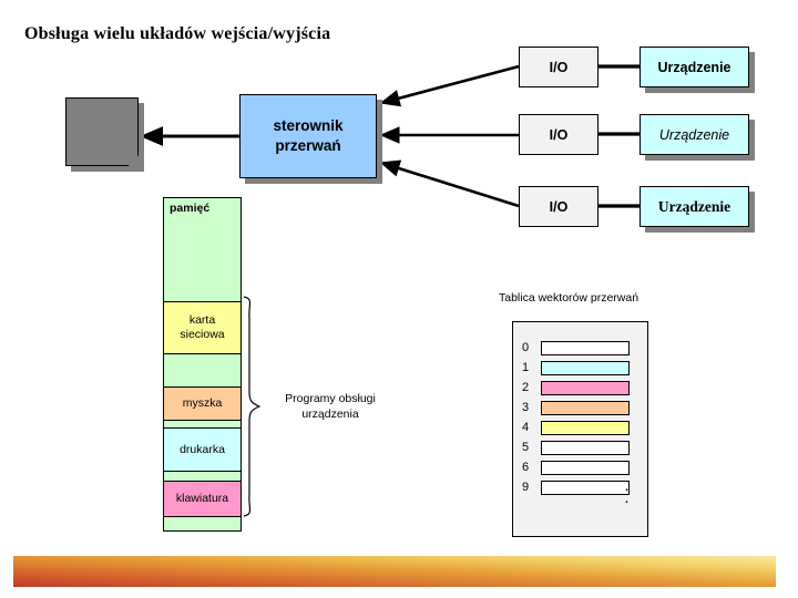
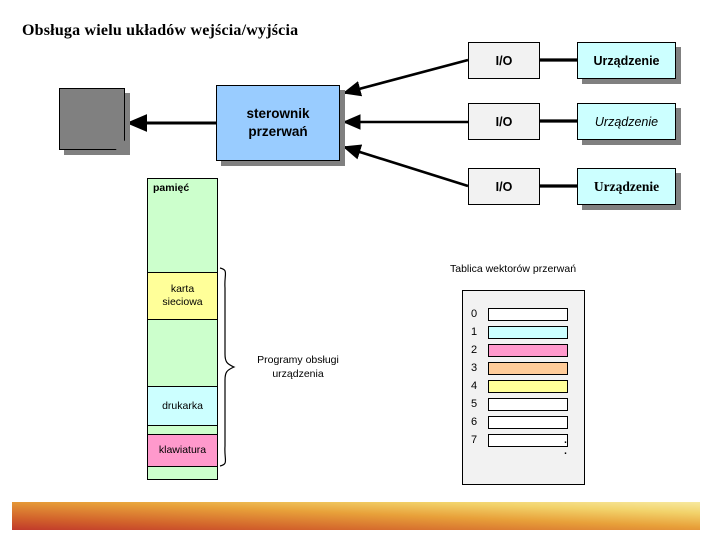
  Obsługa wielu układów wejścia/wyjścia
  sterownik
  przerwań
  I/O
  I/O
  I/O
  Urządzenie
  Urządzenie
  Urządzenie
  pamięć
  karta
  sieciowa
- myszka
  drukarka
  klawiatura
  Programy obsługi
  urządzenia
  Tablica wektorów przerwań
  0
  1
  2
  3
  4
  5
  6
- 9
+ 7
  ·
  ·
